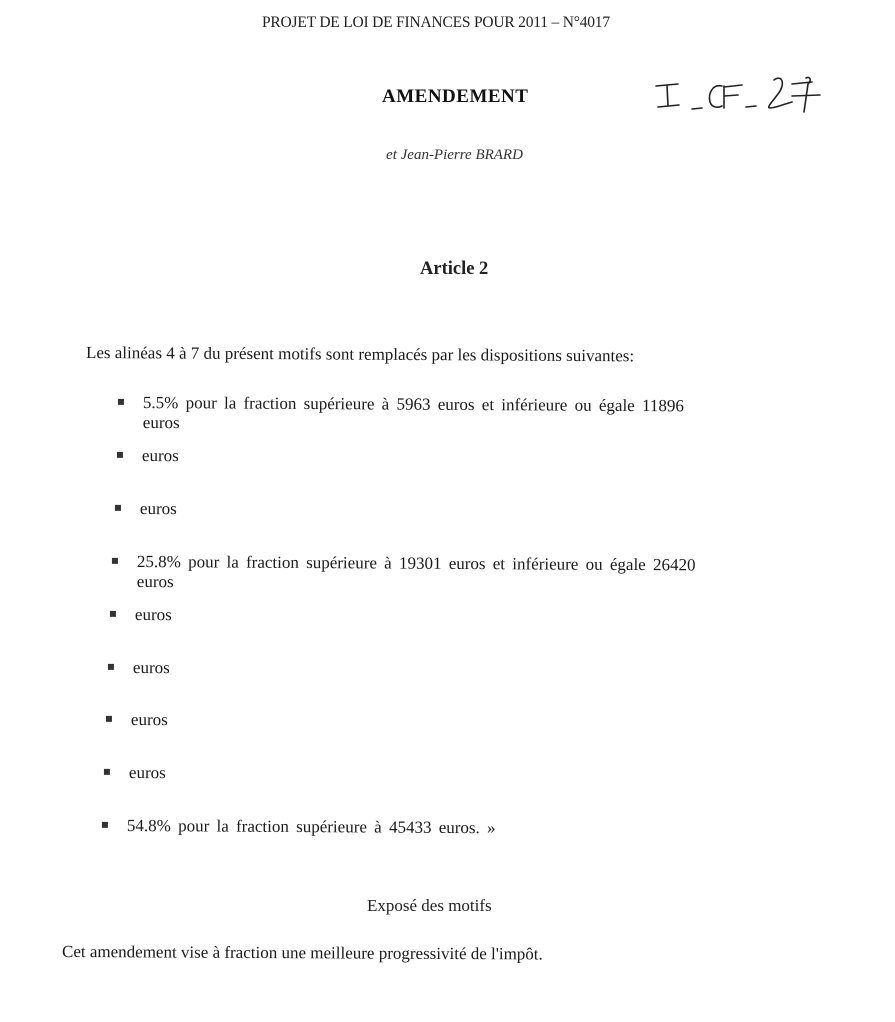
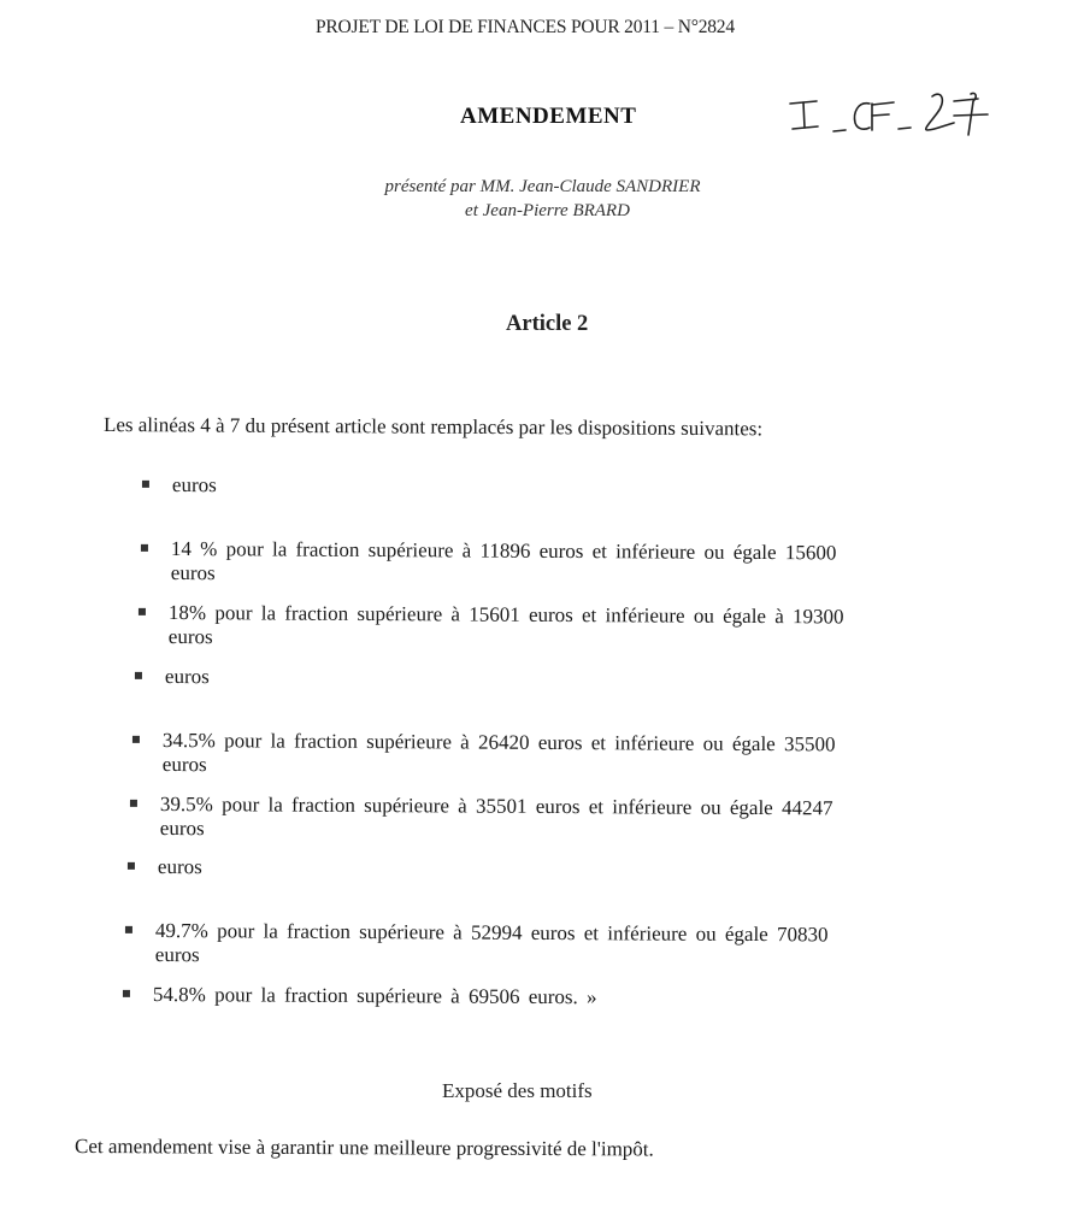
- PROJET DE LOI DE FINANCES POUR 2011 – N°4017
+ PROJET DE LOI DE FINANCES POUR 2011 – N°2824
  AMENDEMENT
+ présenté par MM. Jean-Claude SANDRIER
  et Jean-Pierre BRARD
  Article 2
- Les alinéas 4 à 7 du présent motifs sont remplacés par les dispositions suivantes:
+ Les alinéas 4 à 7 du présent article sont remplacés par les dispositions suivantes:
- 5.5% pour la fraction supérieure à 5963 euros et inférieure ou égale 11896
  euros
+ 14 % pour la fraction supérieure à 11896 euros et inférieure ou égale 15600
  euros
+ 18% pour la fraction supérieure à 15601 euros et inférieure ou égale à 19300
  euros
- 25.8% pour la fraction supérieure à 19301 euros et inférieure ou égale 26420
  euros
+ 34.5% pour la fraction supérieure à 26420 euros et inférieure ou égale 35500
  euros
+ 39.5% pour la fraction supérieure à 35501 euros et inférieure ou égale 44247
  euros
  euros
+ 49.7% pour la fraction supérieure à 52994 euros et inférieure ou égale 70830
  euros
- 54.8% pour la fraction supérieure à 45433 euros. »
+ 54.8% pour la fraction supérieure à 69506 euros. »
  Exposé des motifs
- Cet amendement vise à fraction une meilleure progressivité de l'impôt.
+ Cet amendement vise à garantir une meilleure progressivité de l'impôt.
